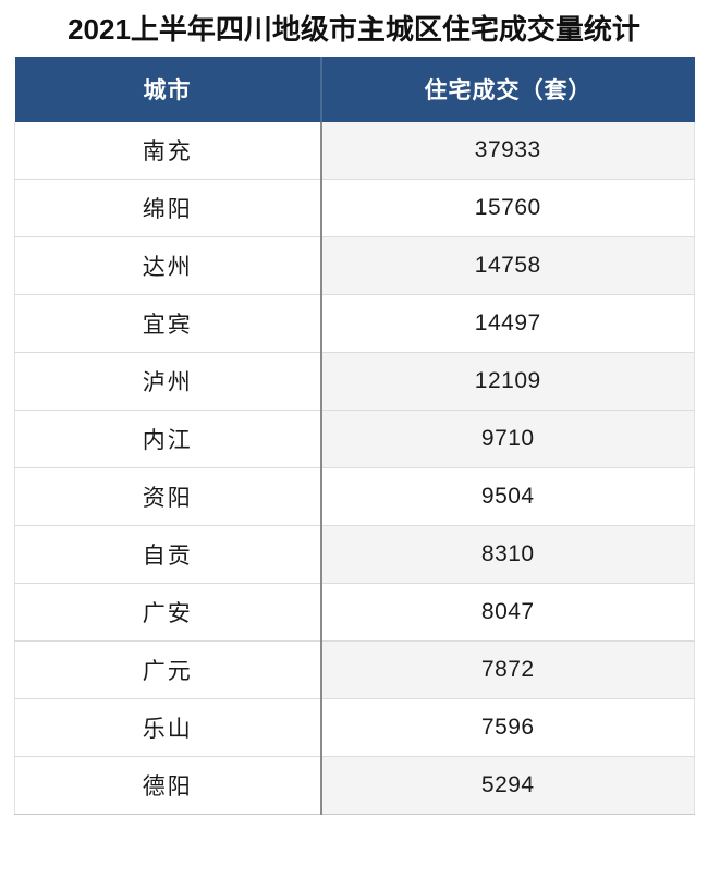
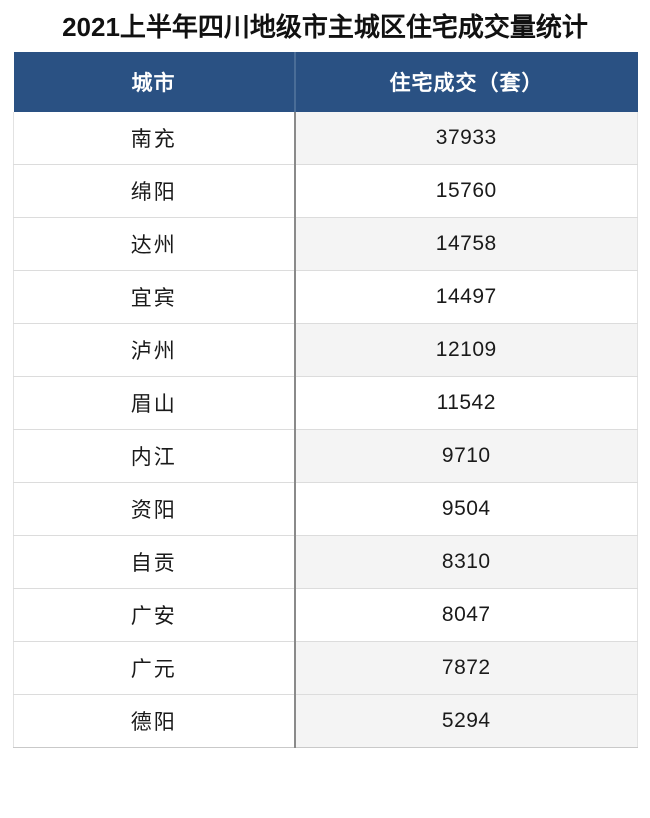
  2021上半年四川地级市主城区住宅成交量统计
  城市	住宅成交（套）
  南充	37933
  绵阳	15760
  达州	14758
  宜宾	14497
  泸州	12109
+ 眉山	11542
  内江	9710
  资阳	9504
  自贡	8310
  广安	8047
  广元	7872
- 乐山	7596
  德阳	5294
